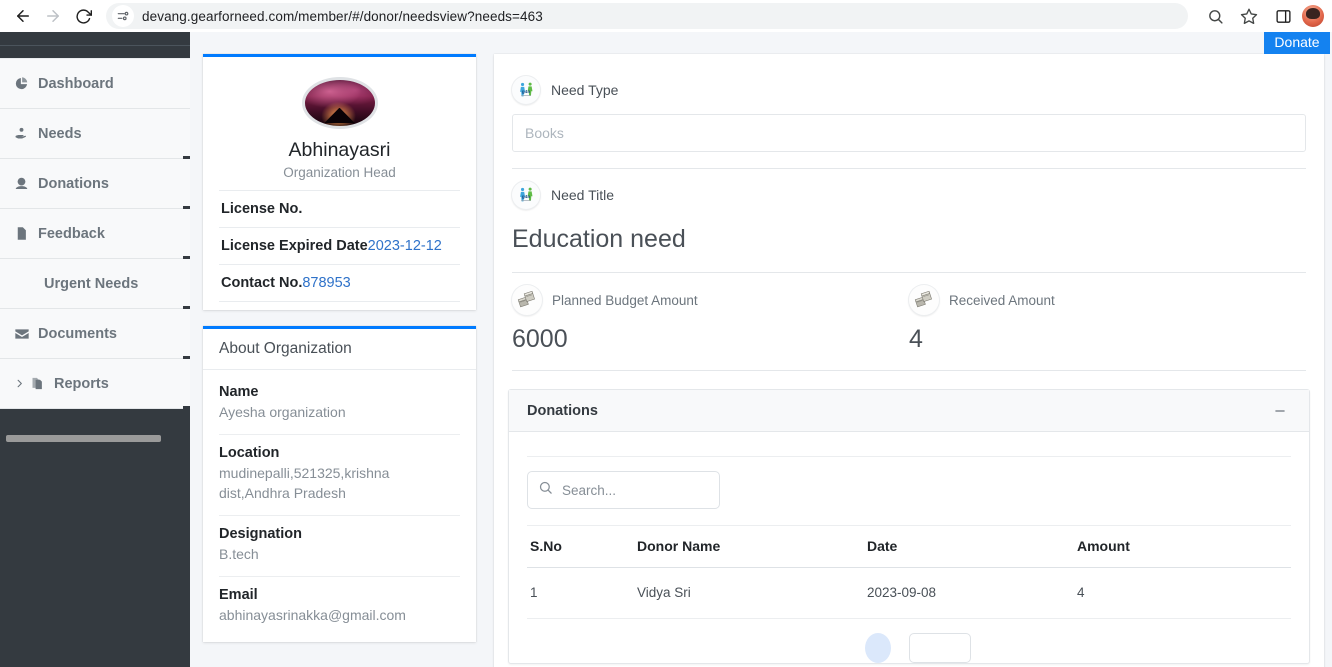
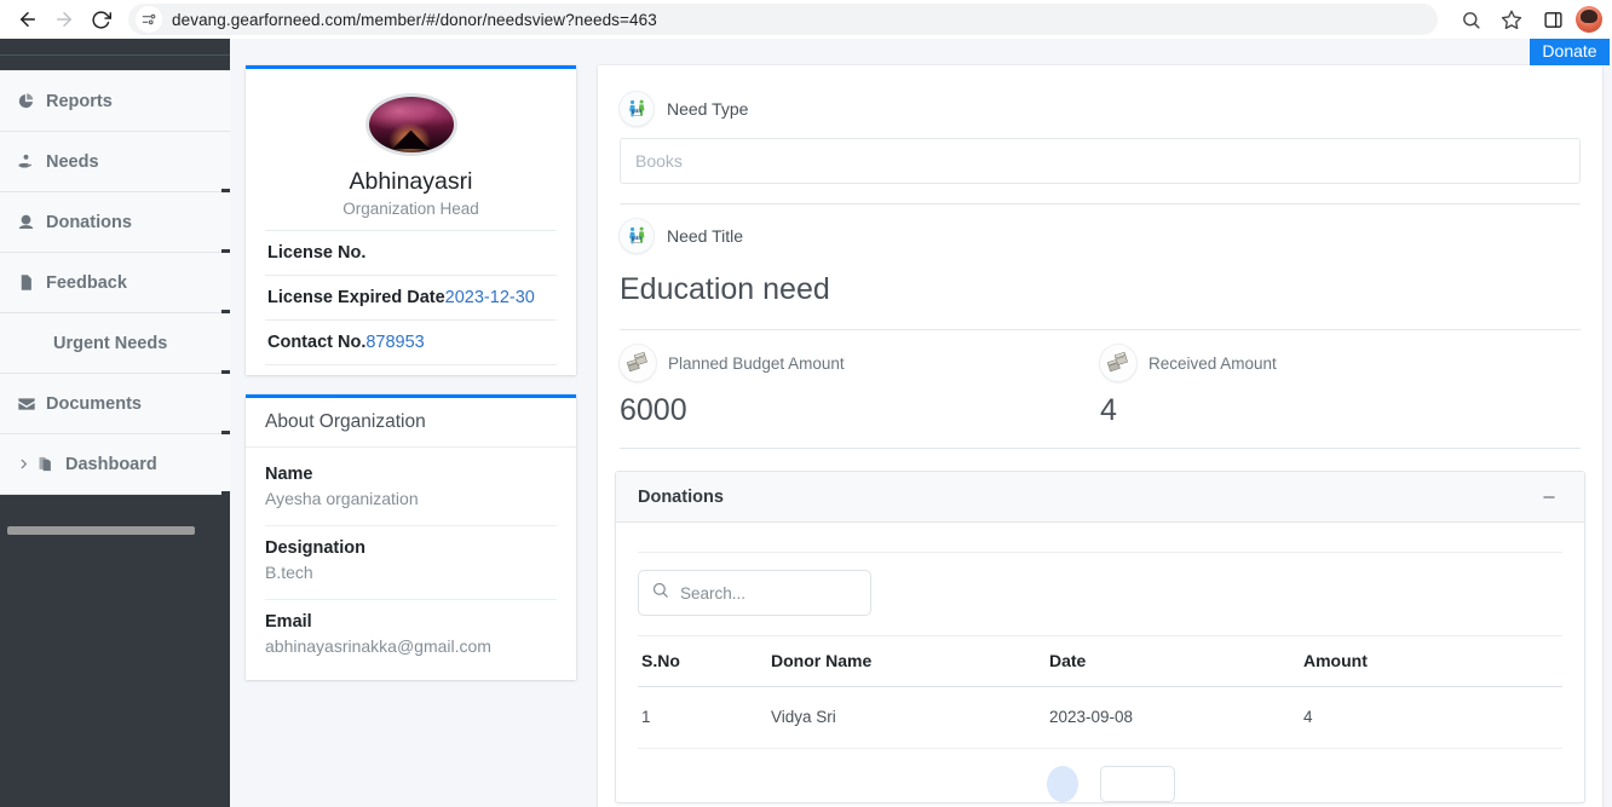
  devang.gearforneed.com/member/#/donor/needsview?needs=463
- Dashboard
+ Reports
  Needs
  Donations
  Feedback
  Urgent Needs
  Documents
- Reports
+ Dashboard
  Donate
  Abhinayasri
  Organization Head
  License No.
- License Expired Date2023-12-12
+ License Expired Date2023-12-30
  Contact No.878953
  About Organization
  Name
  Ayesha organization
- Location
- mudinepalli,521325,krishna dist,Andhra Pradesh
  Designation
  B.tech
  Email
  abhinayasrinakka@gmail.com
  Need Type
  Books
  Need Title
  Education need
  Planned Budget Amount
  6000
  Received Amount
  4
  Donations
  Search...
  S.No	Donor Name	Date	Amount
  1	Vidya Sri	2023-09-08	4
